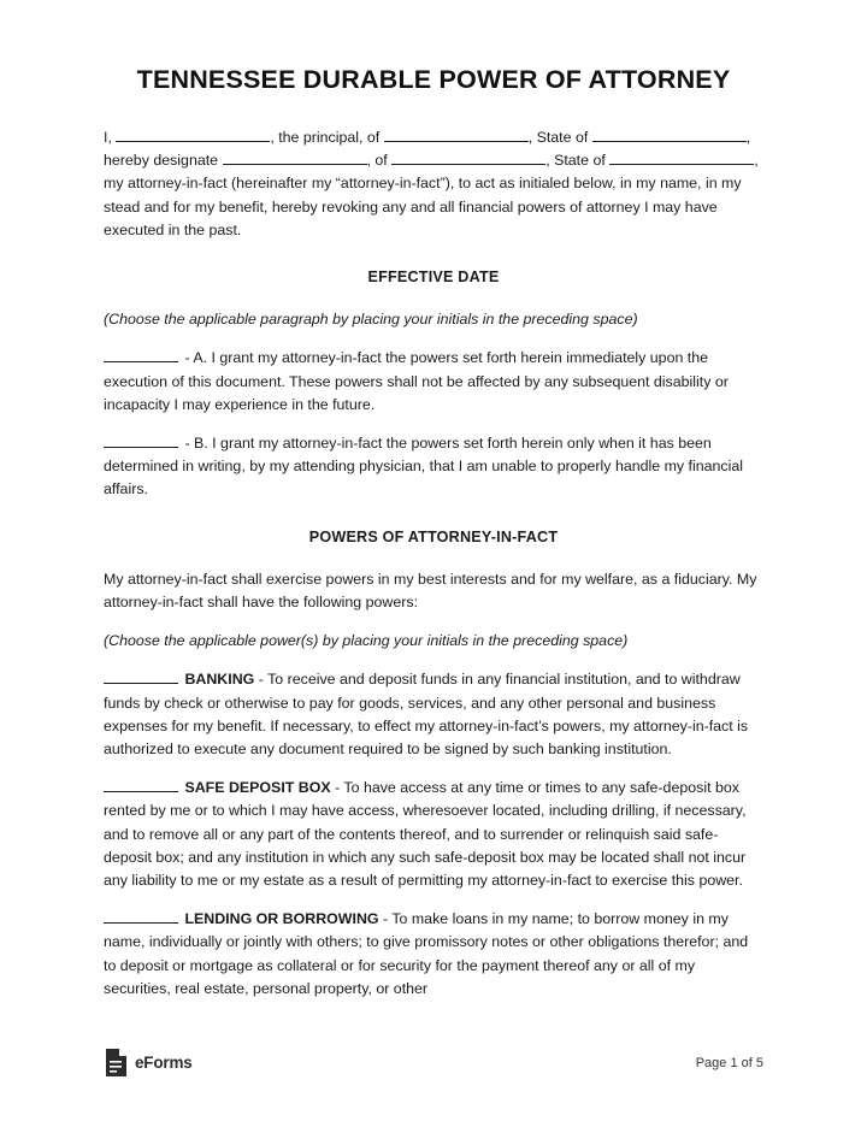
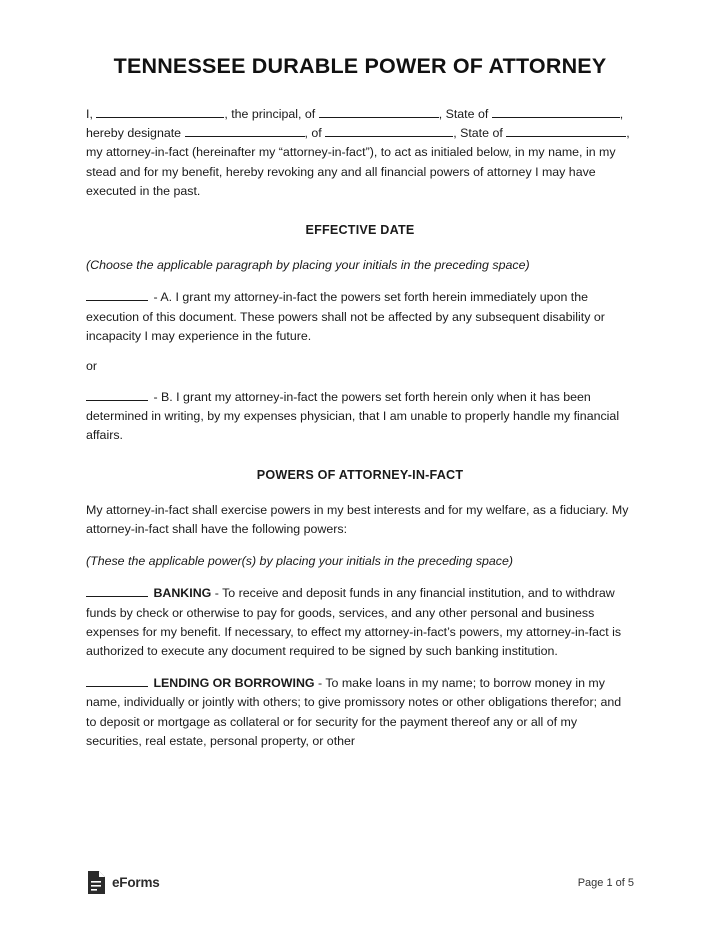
  TENNESSEE DURABLE POWER OF ATTORNEY
  I, , the principal, of , State of , hereby designate , of , State of , my attorney-in-fact (hereinafter my “attorney-in-fact”), to act as initialed below, in my name, in my stead and for my benefit, hereby revoking any and all financial powers of attorney I may have executed in the past.
  EFFECTIVE DATE
  (Choose the applicable paragraph by placing your initials in the preceding space)
  - A. I grant my attorney-in-fact the powers set forth herein immediately upon the execution of this document. These powers shall not be affected by any subsequent disability or incapacity I may experience in the future.
+ or
- - B. I grant my attorney-in-fact the powers set forth herein only when it has been determined in writing, by my attending physician, that I am unable to properly handle my financial affairs.
+ - B. I grant my attorney-in-fact the powers set forth herein only when it has been determined in writing, by my expenses physician, that I am unable to properly handle my financial affairs.
  POWERS OF ATTORNEY-IN-FACT
  My attorney-in-fact shall exercise powers in my best interests and for my welfare, as a fiduciary. My attorney-in-fact shall have the following powers:
- (Choose the applicable power(s) by placing your initials in the preceding space)
+ (These the applicable power(s) by placing your initials in the preceding space)
  BANKING - To receive and deposit funds in any financial institution, and to withdraw funds by check or otherwise to pay for goods, services, and any other personal and business expenses for my benefit. If necessary, to effect my attorney-in-fact’s powers, my attorney-in-fact is authorized to execute any document required to be signed by such banking institution.
- SAFE DEPOSIT BOX - To have access at any time or times to any safe-deposit box rented by me or to which I may have access, wheresoever located, including drilling, if necessary, and to remove all or any part of the contents thereof, and to surrender or relinquish said safe-deposit box; and any institution in which any such safe-deposit box may be located shall not incur any liability to me or my estate as a result of permitting my attorney-in-fact to exercise this power.
  LENDING OR BORROWING - To make loans in my name; to borrow money in my name, individually or jointly with others; to give promissory notes or other obligations therefor; and to deposit or mortgage as collateral or for security for the payment thereof any or all of my securities, real estate, personal property, or other
  eForms
  Page 1 of 5
